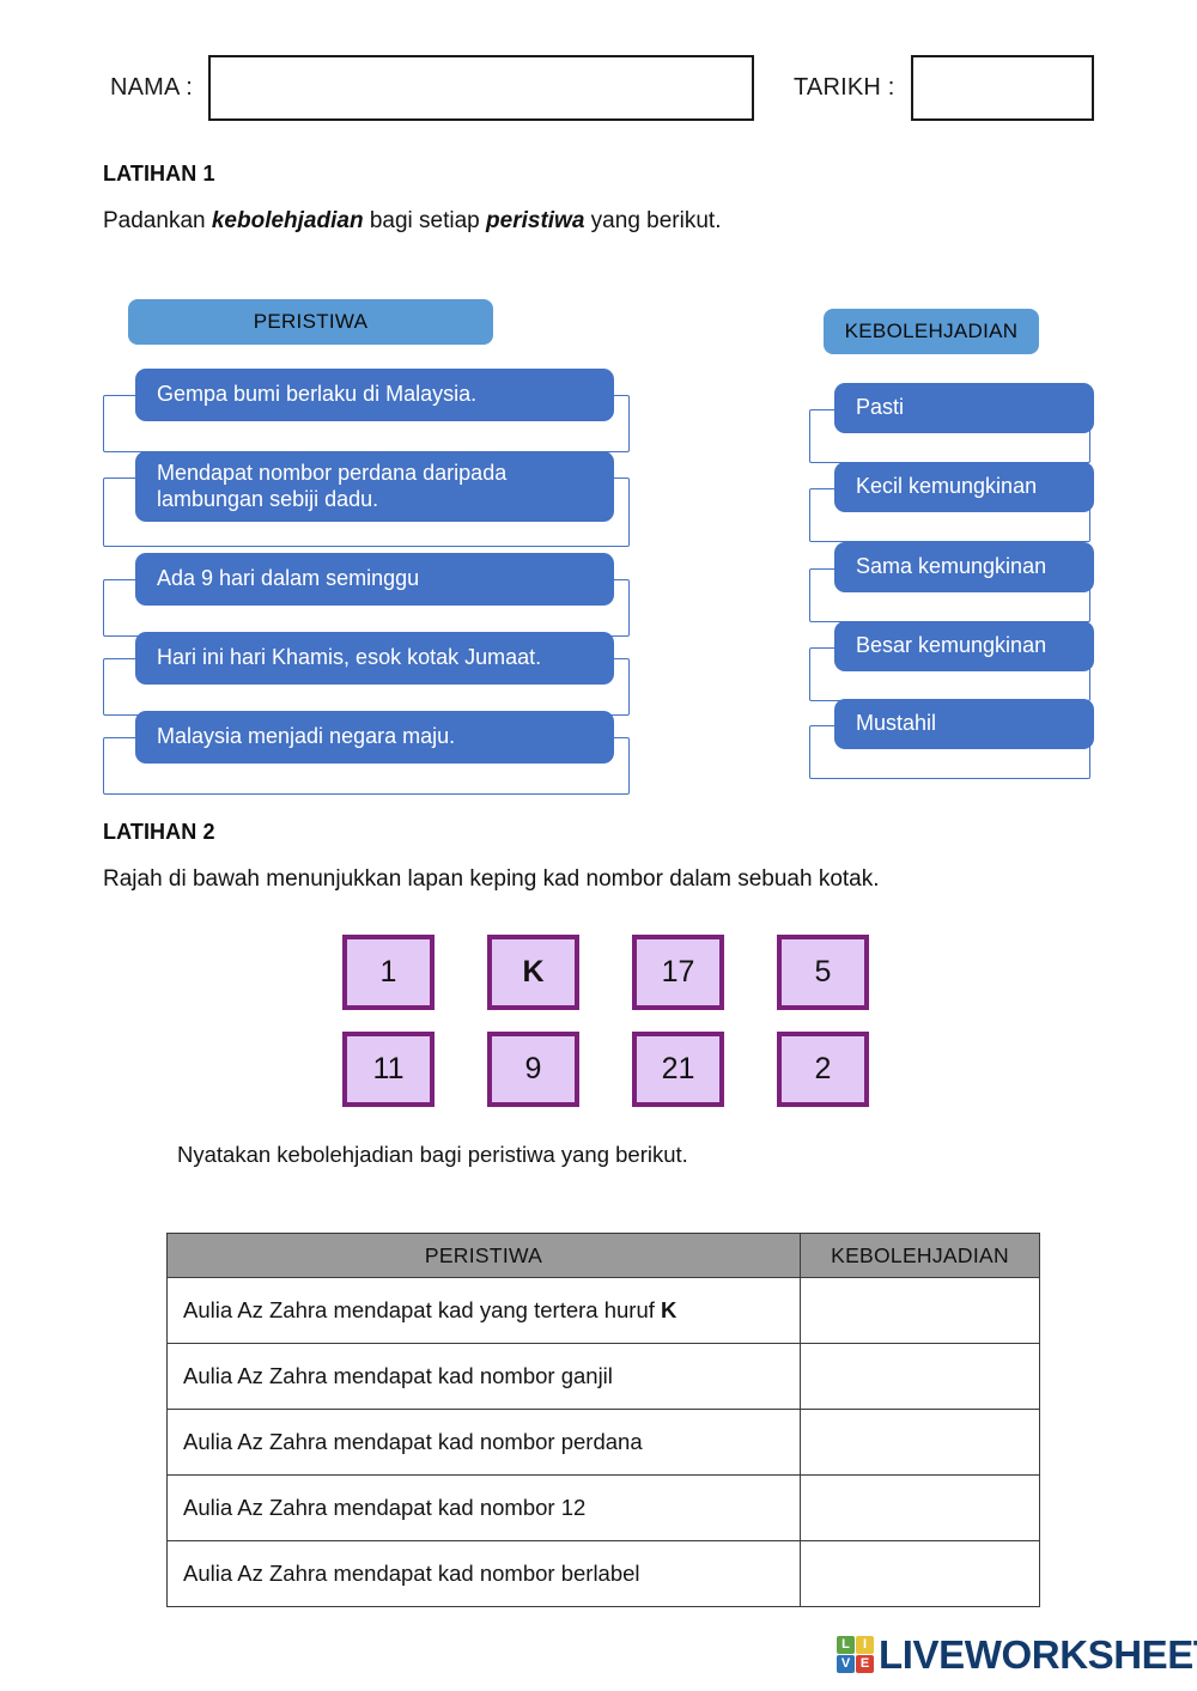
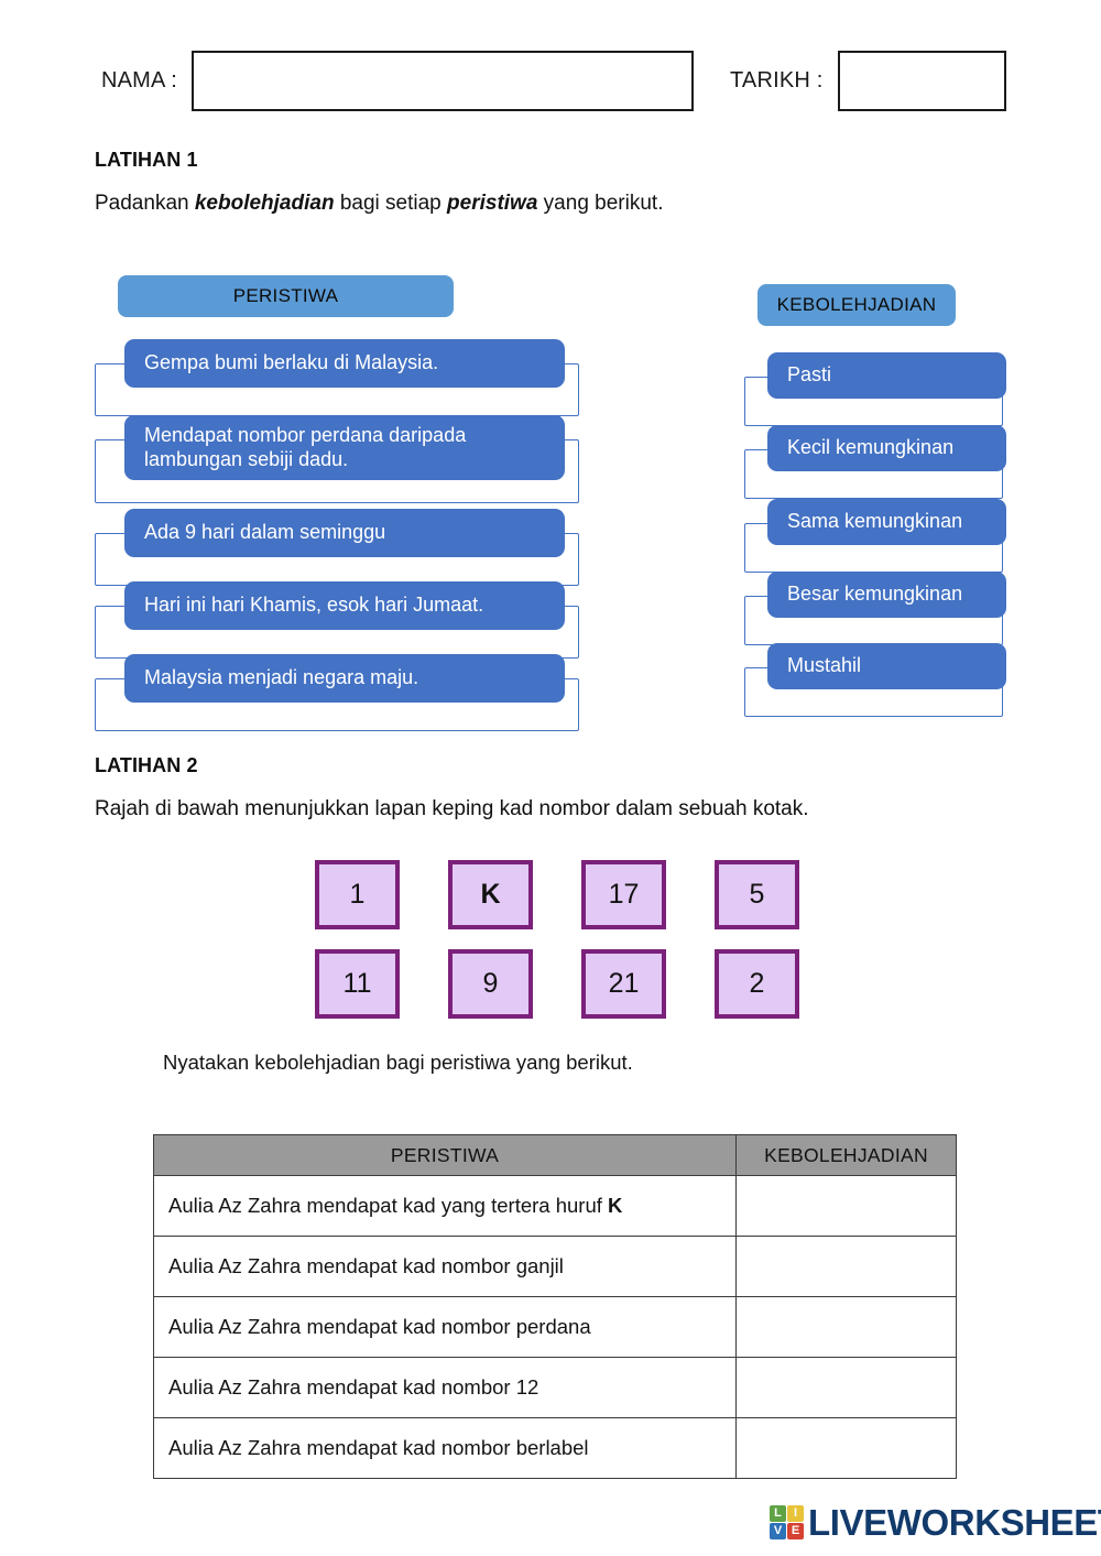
  NAMA :
  TARIKH :
  LATIHAN 1
  Padankan kebolehjadian bagi setiap peristiwa yang berikut.
  PERISTIWA
  KEBOLEHJADIAN
  Gempa bumi berlaku di Malaysia.
  Mendapat nombor perdana daripada lambungan sebiji dadu.
  Ada 9 hari dalam seminggu
- Hari ini hari Khamis, esok kotak Jumaat.
+ Hari ini hari Khamis, esok hari Jumaat.
  Malaysia menjadi negara maju.
  Pasti
  Kecil kemungkinan
  Sama kemungkinan
  Besar kemungkinan
  Mustahil
  LATIHAN 2
  Rajah di bawah menunjukkan lapan keping kad nombor dalam sebuah kotak.
  1
  K
  17
  5
  11
  9
  21
  2
  Nyatakan kebolehjadian bagi peristiwa yang berikut.
  PERISTIWA	KEBOLEHJADIAN
  Aulia Az Zahra mendapat kad yang tertera huruf K
  Aulia Az Zahra mendapat kad nombor ganjil
  Aulia Az Zahra mendapat kad nombor perdana
  Aulia Az Zahra mendapat kad nombor 12
  Aulia Az Zahra mendapat kad nombor berlabel
  L
  I
  V
  E
  LIVEWORKSHEE
